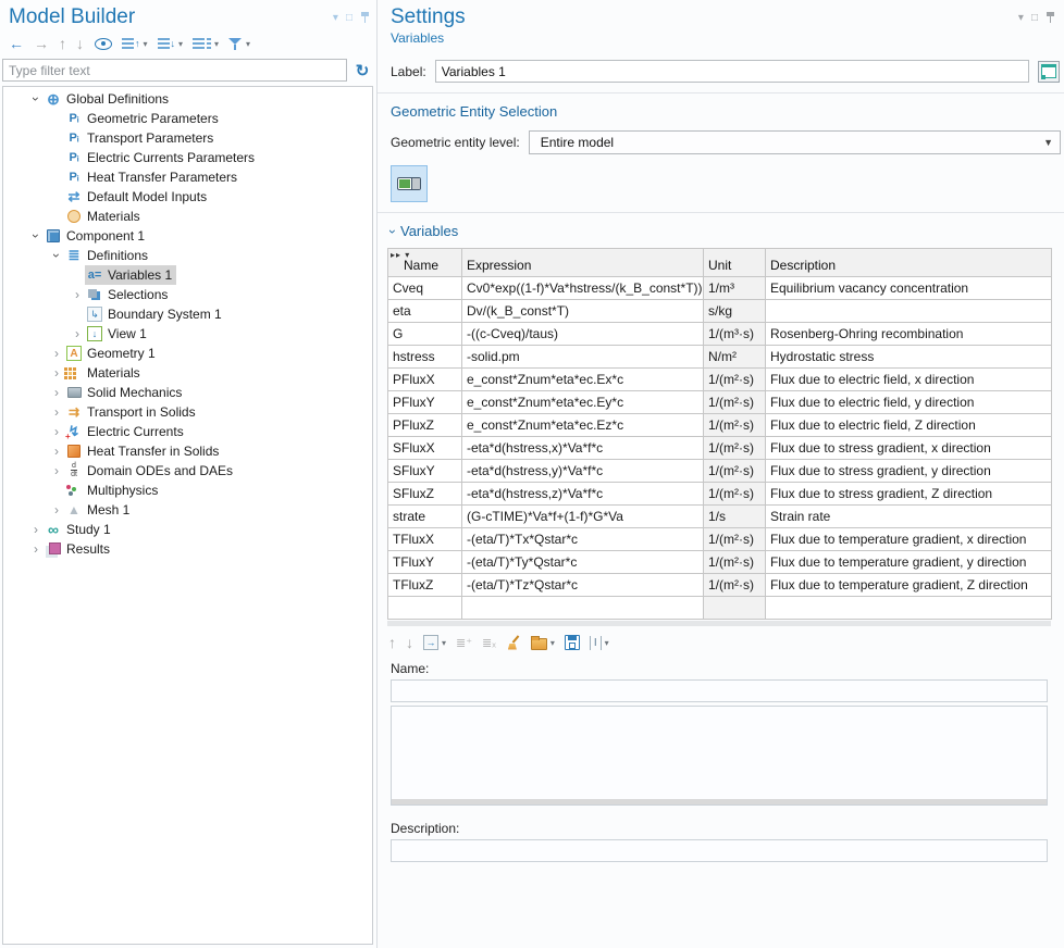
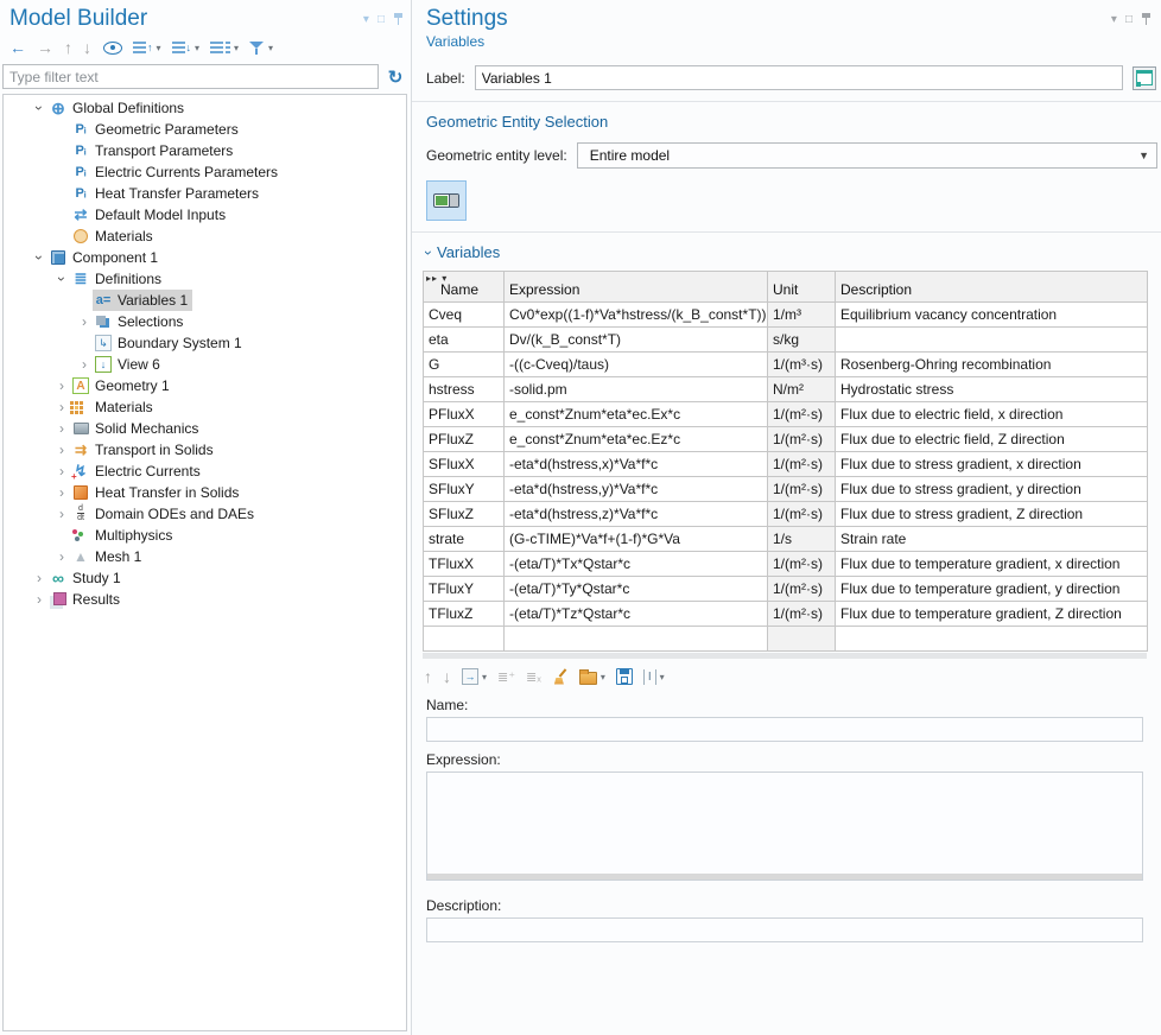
  Model Builder
  ▾
  □
  ←
  →
  ↑
  ↓
  ↑
  ▾
  ↓
  ▾
  ▾
  ▾
  Type filter text
  ↻
  Global Definitions
  Geometric Parameters
  Transport Parameters
  Electric Currents Parameters
  Heat Transfer Parameters
  Default Model Inputs
  Materials
  Component 1
  Definitions
  Variables 1
  ›
  Selections
  Boundary System 1
  ›
- View 1
+ View 6
  ›
  Geometry 1
  ›
  Materials
  ›
  Solid Mechanics
  ›
  Transport in Solids
  ›
  Electric Currents
  ›
  Heat Transfer in Solids
  ›
  Domain ODEs and DAEs
  Multiphysics
  ›
  Mesh 1
  ›
  Study 1
  ›
  Results
  Settings
  ▾
  □
  Variables
  Label:
  Variables 1
  Geometric Entity Selection
  Geometric entity level:
  Entire model
  ▼
  Variables
  ▸▸ ▾ Name	Expression	Unit	Description
  Cveq	Cv0*exp((1-f)*Va*hstress/(k_B_const*T))	1/m³	Equilibrium vacancy concentration
  eta	Dv/(k_B_const*T)	s/kg
  G	-((c-Cveq)/taus)	1/(m³·s)	Rosenberg-Ohring recombination
  hstress	-solid.pm	N/m²	Hydrostatic stress
  PFluxX	e_const*Znum*eta*ec.Ex*c	1/(m²·s)	Flux due to electric field, x direction
- PFluxY	e_const*Znum*eta*ec.Ey*c	1/(m²·s)	Flux due to electric field, y direction
  PFluxZ	e_const*Znum*eta*ec.Ez*c	1/(m²·s)	Flux due to electric field, Z direction
  SFluxX	-eta*d(hstress,x)*Va*f*c	1/(m²·s)	Flux due to stress gradient, x direction
  SFluxY	-eta*d(hstress,y)*Va*f*c	1/(m²·s)	Flux due to stress gradient, y direction
  SFluxZ	-eta*d(hstress,z)*Va*f*c	1/(m²·s)	Flux due to stress gradient, Z direction
  strate	(G-cTIME)*Va*f+(1-f)*G*Va	1/s	Strain rate
  TFluxX	-(eta/T)*Tx*Qstar*c	1/(m²·s)	Flux due to temperature gradient, x direction
  TFluxY	-(eta/T)*Ty*Qstar*c	1/(m²·s)	Flux due to temperature gradient, y direction
  TFluxZ	-(eta/T)*Tz*Qstar*c	1/(m²·s)	Flux due to temperature gradient, Z direction
  ↑
  ↓
  ▾
  ≣⁺
  ≣ₓ
  ▾
  I
  ▾
  Name:
+ Expression:
  Description:
